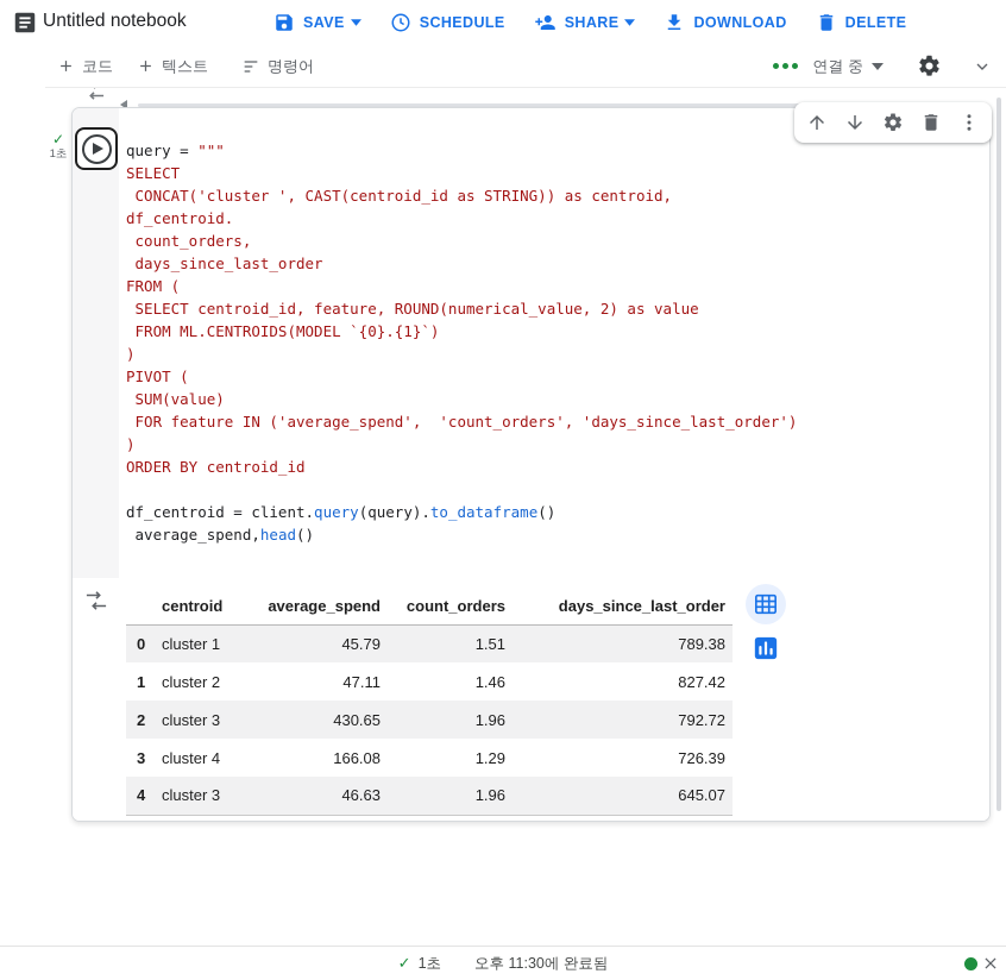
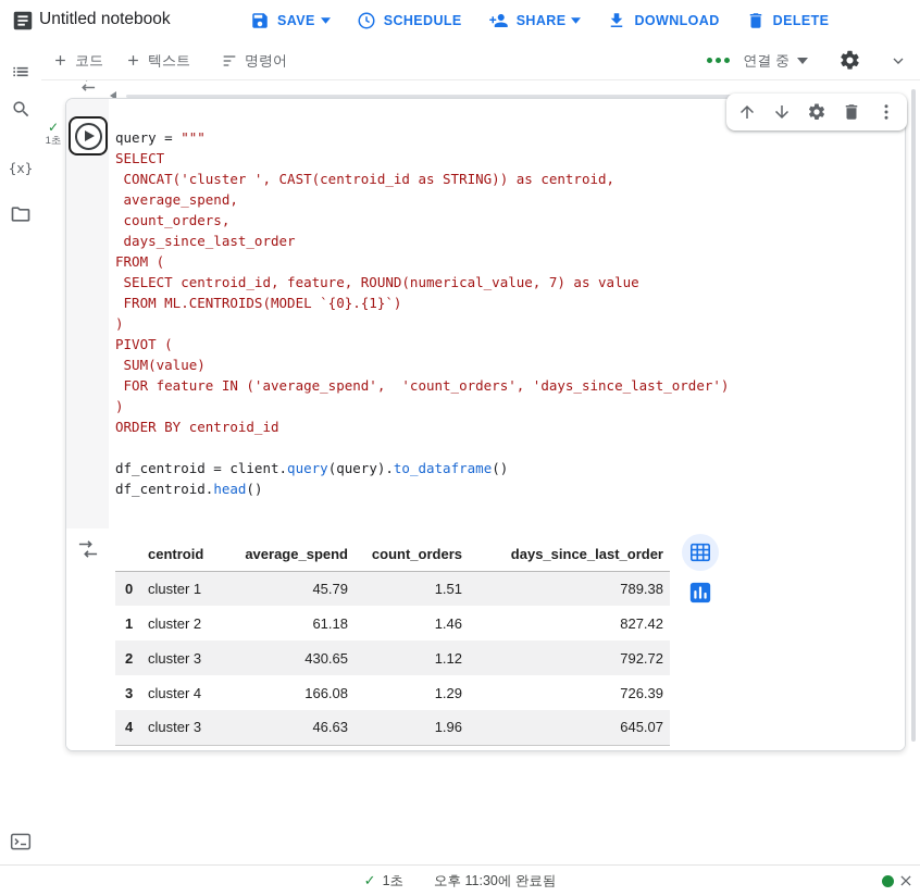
  Untitled notebook
  SAVE
  SCHEDULE
  SHARE
  DOWNLOAD
  DELETE
  코드
  텍스트
  명령어
  연결 중
+ {x}
  ✓
  1초
  query = """
  SELECT
  CONCAT('cluster ', CAST(centroid_id as STRING)) as centroid,
- df_centroid.
+ average_spend,
  count_orders,
  days_since_last_order
  FROM (
- SELECT centroid_id, feature, ROUND(numerical_value, 2) as value
+ SELECT centroid_id, feature, ROUND(numerical_value, 7) as value
  FROM ML.CENTROIDS(MODEL `{0}.{1}`)
  )
  PIVOT (
  SUM(value)
  FOR feature IN ('average_spend', 'count_orders', 'days_since_last_order')
  )
  ORDER BY centroid_id
  df_centroid = client.query(query).to_dataframe()
- average_spend,head()
+ df_centroid.head()
  	centroid	average_spend	count_orders	days_since_last_order
  0	cluster 1	45.79	1.51	789.38
- 1	cluster 2	47.11	1.46	827.42
+ 1	cluster 2	61.18	1.46	827.42
- 2	cluster 3	430.65	1.96	792.72
+ 2	cluster 3	430.65	1.12	792.72
  3	cluster 4	166.08	1.29	726.39
  4	cluster 3	46.63	1.96	645.07
  ✓
  1초
  오후 11:30에 완료됨
